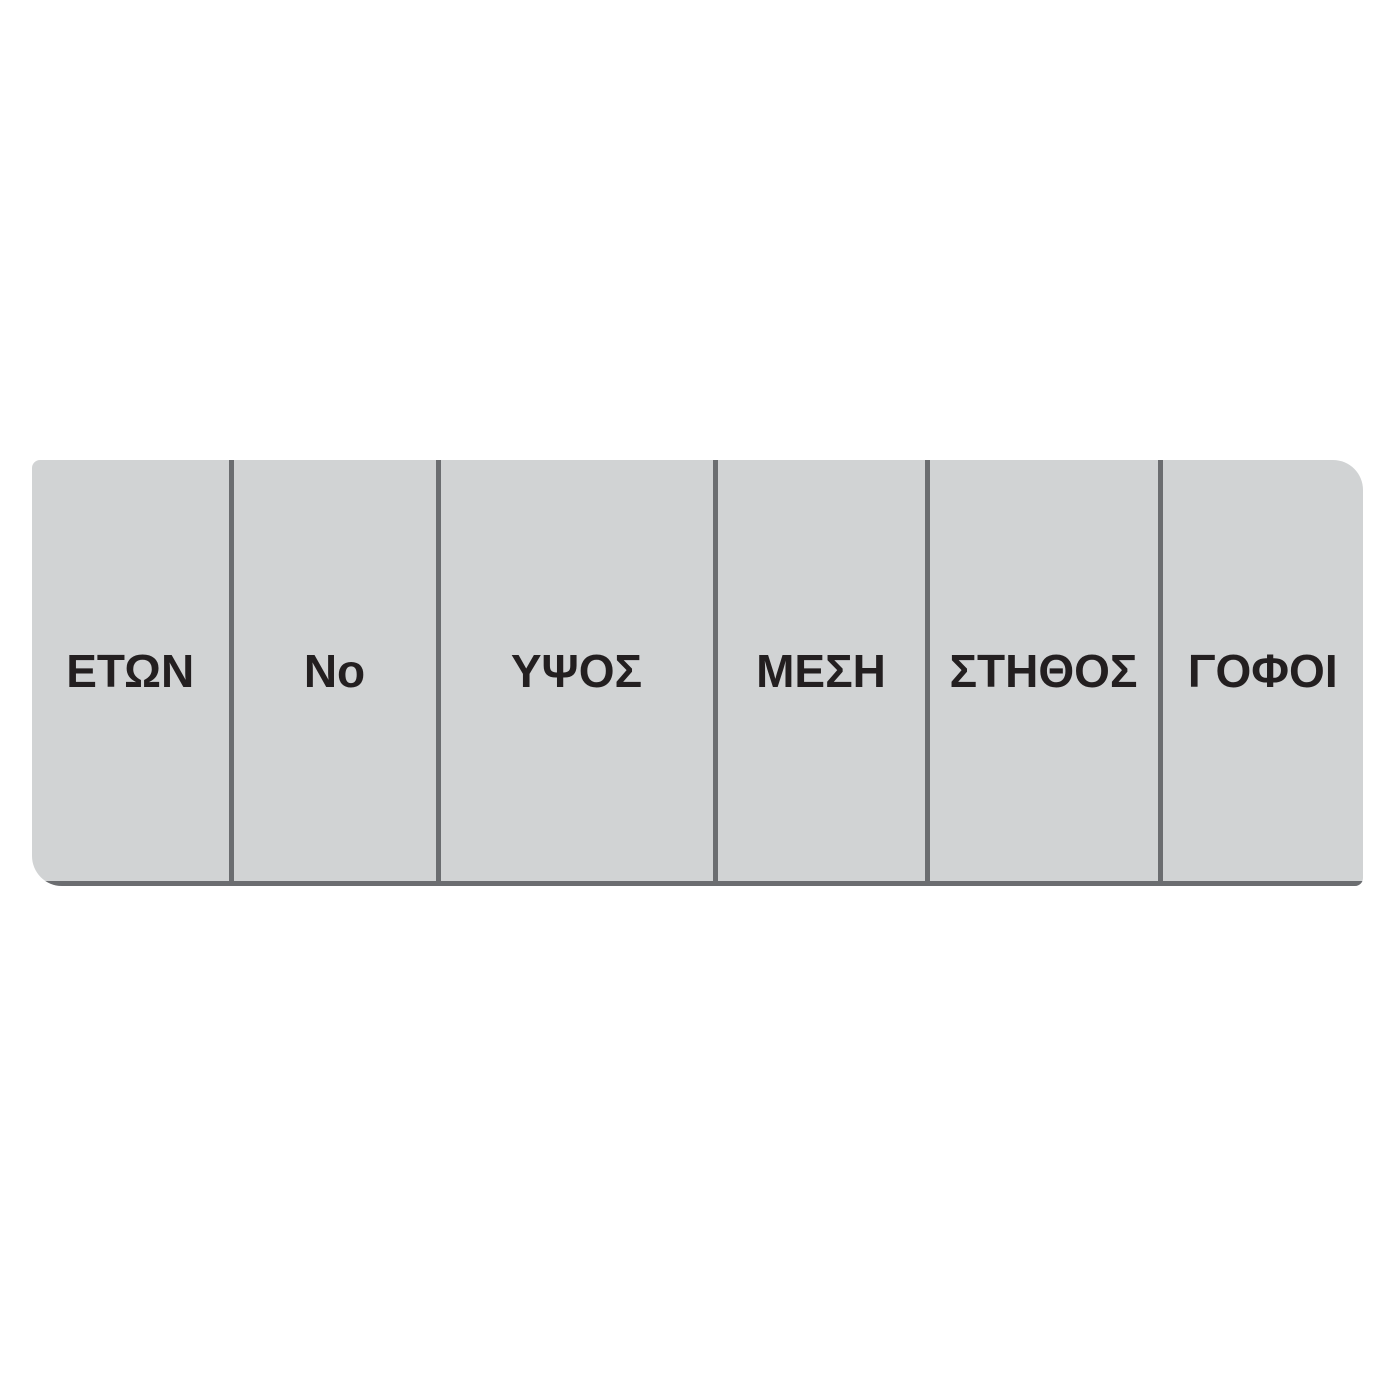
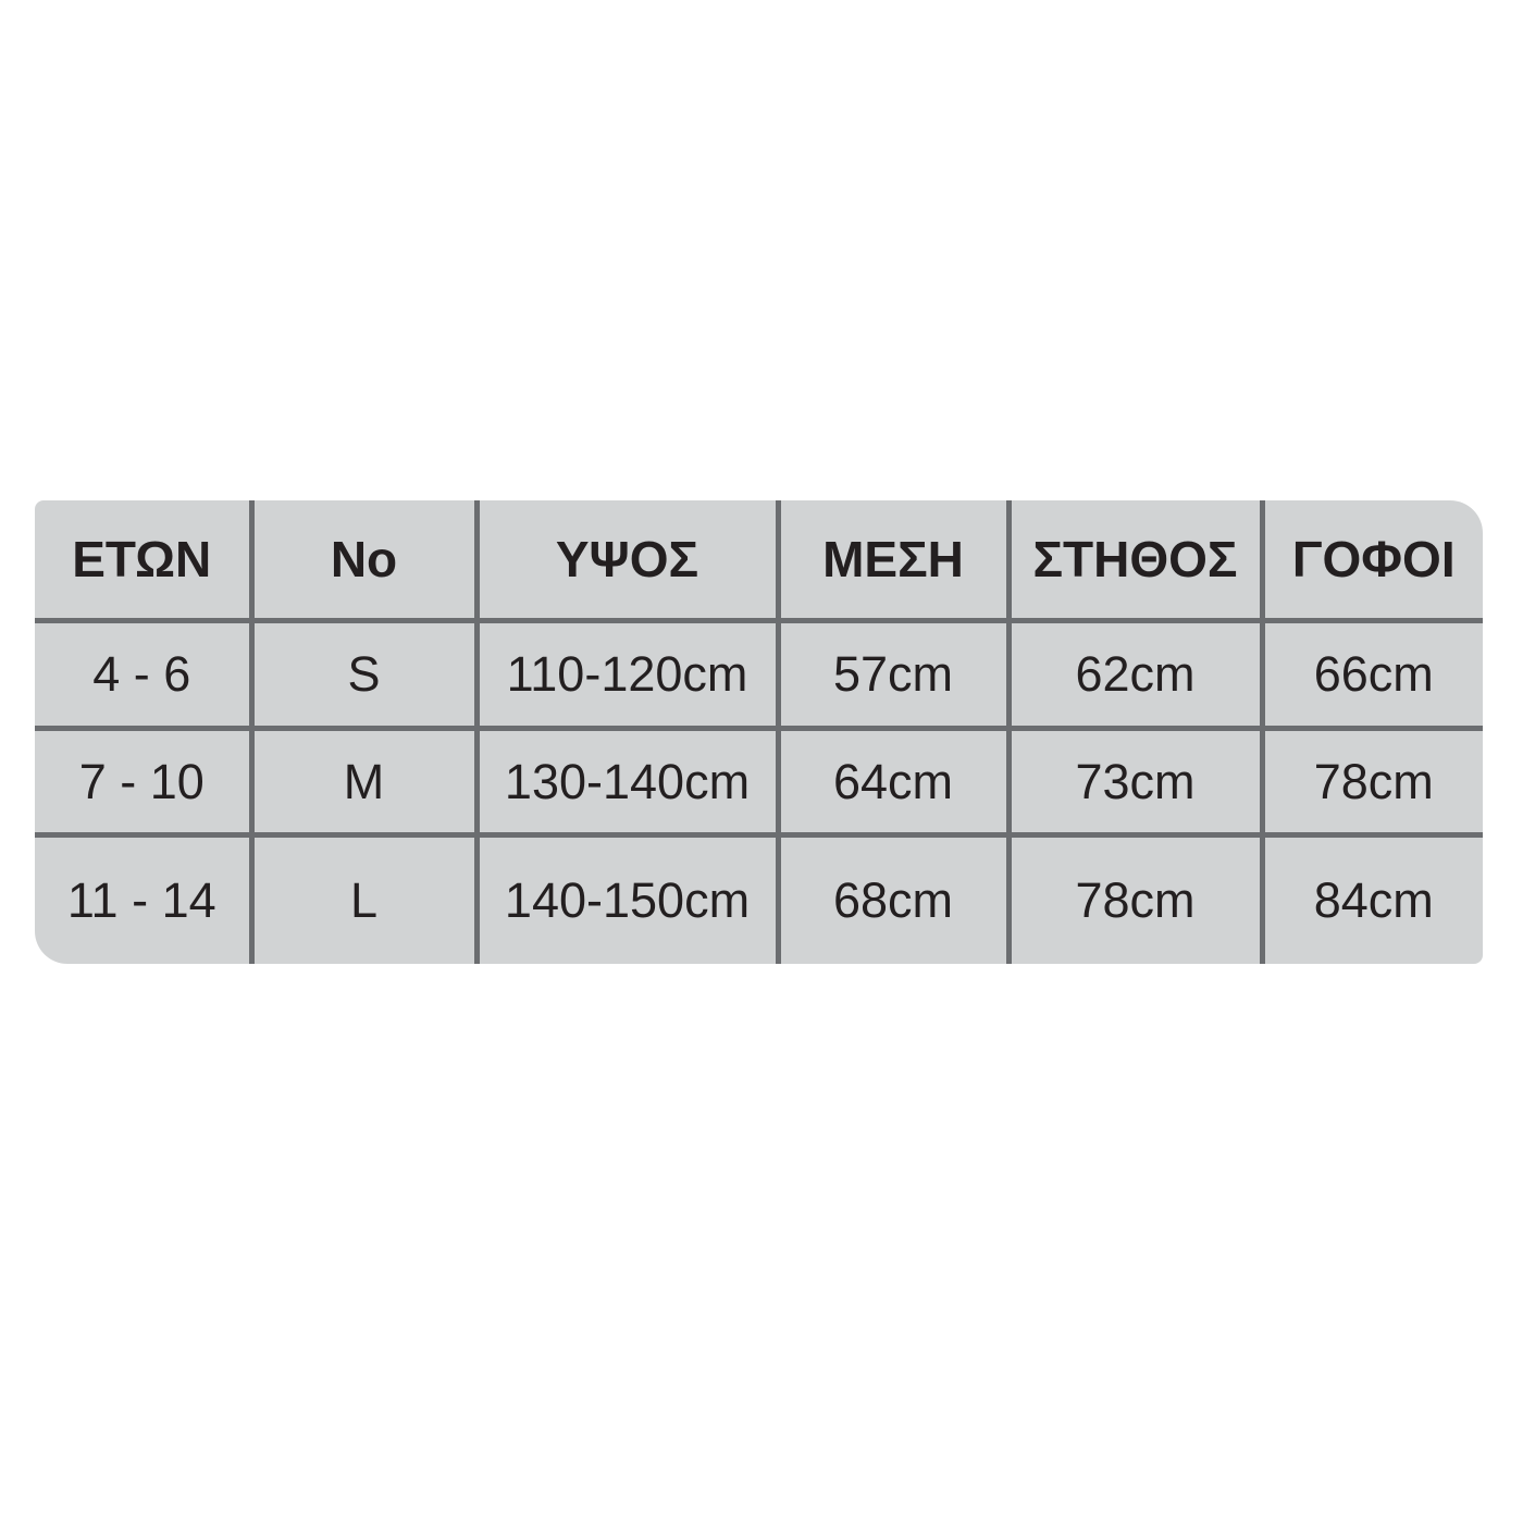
  ΕΤΩΝ	No	ΥΨΟΣ	ΜΕΣΗ	ΣΤΗΘΟΣ	ΓΟΦΟΙ
+ 4 - 6	S	110-120cm	57cm	62cm	66cm
+ 7 - 10	M	130-140cm	64cm	73cm	78cm
+ 11 - 14	L	140-150cm	68cm	78cm	84cm
